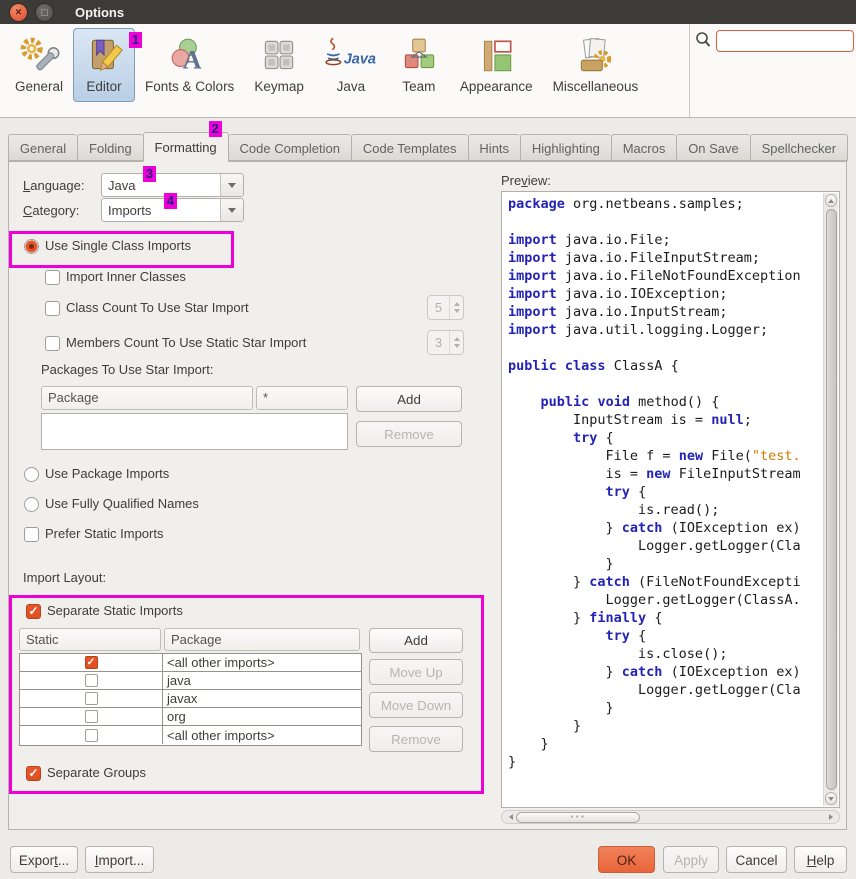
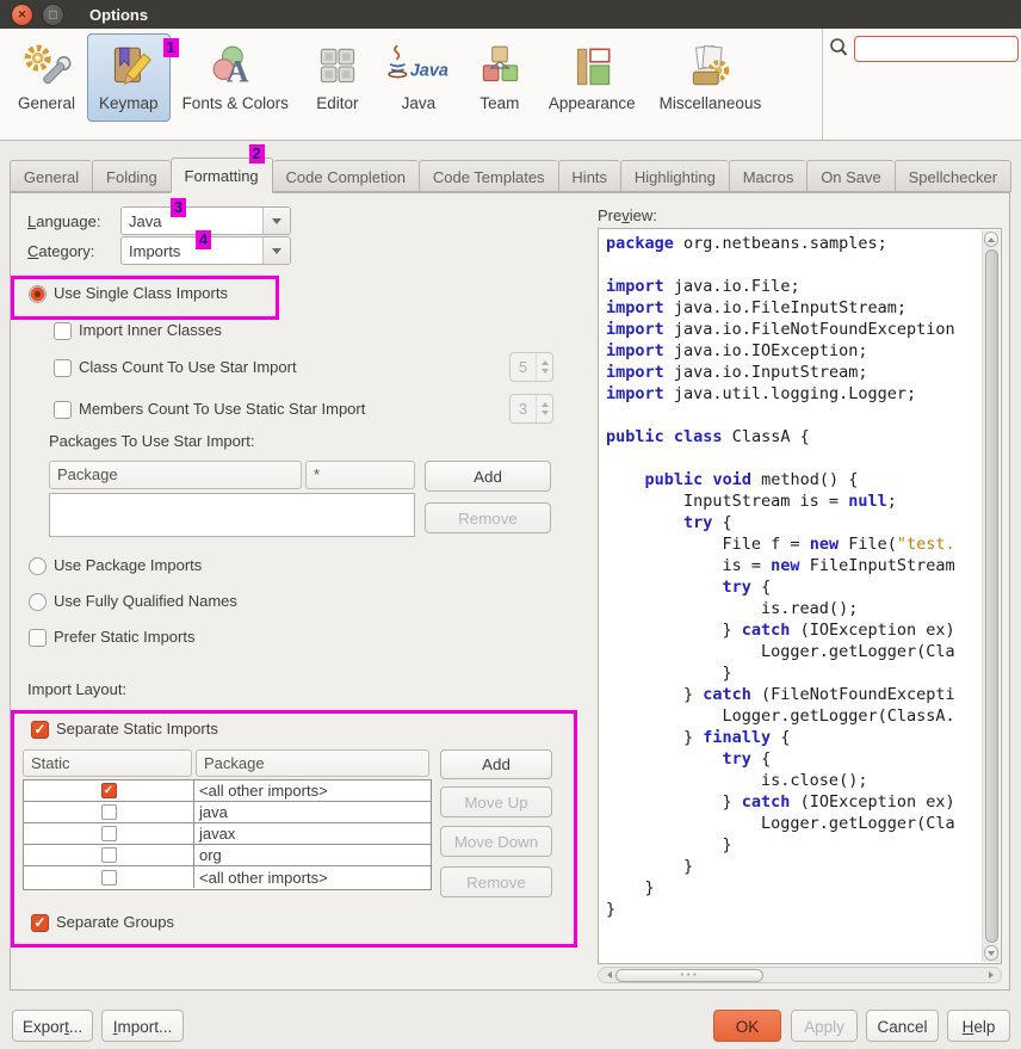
  Options
  General
- Editor
+ Keymap
  1
  A
  Fonts & Colors
- Keymap
+ Editor
  Java
  Java
  Team
  Appearance
  Miscellaneous
  General
  Folding
  Formatting
  2
  Code Completion
  Code Templates
  Hints
  Highlighting
  Macros
  On Save
  Spellchecker
  Language:
  Java
  3
  Category:
  Imports
  4
  Use Single Class Imports
  Import Inner Classes
  Class Count To Use Star Import
  5
  Members Count To Use Static Star Import
  3
  Packages To Use Star Import:
  Package
  *
  Add
  Remove
  Use Package Imports
  Use Fully Qualified Names
  Prefer Static Imports
  Import Layout:
  Separate Static Imports
  Static
  Package
  Add
  <all other imports>
  java
  javax
  org
  <all other imports>
  Move Up
  Move Down
  Remove
  Separate Groups
  Preview:
  package org.netbeans.samples;
  import java.io.File;
  import java.io.FileInputStream;
  import java.io.FileNotFoundException
  import java.io.IOException;
  import java.io.InputStream;
  import java.util.logging.Logger;
  public class ClassA {
  public void method() {
  InputStream is = null;
  try {
  File f = new File("test.
  is = new FileInputStream
  try {
  is.read();
  } catch (IOException ex)
  Logger.getLogger(Cla
  }
  } catch (FileNotFoundExcepti
  Logger.getLogger(ClassA.
  } finally {
  try {
  is.close();
  } catch (IOException ex)
  Logger.getLogger(Cla
  }
  }
  }
  }
  Export...
  Import...
  OK
  Apply
  Cancel
  Help
